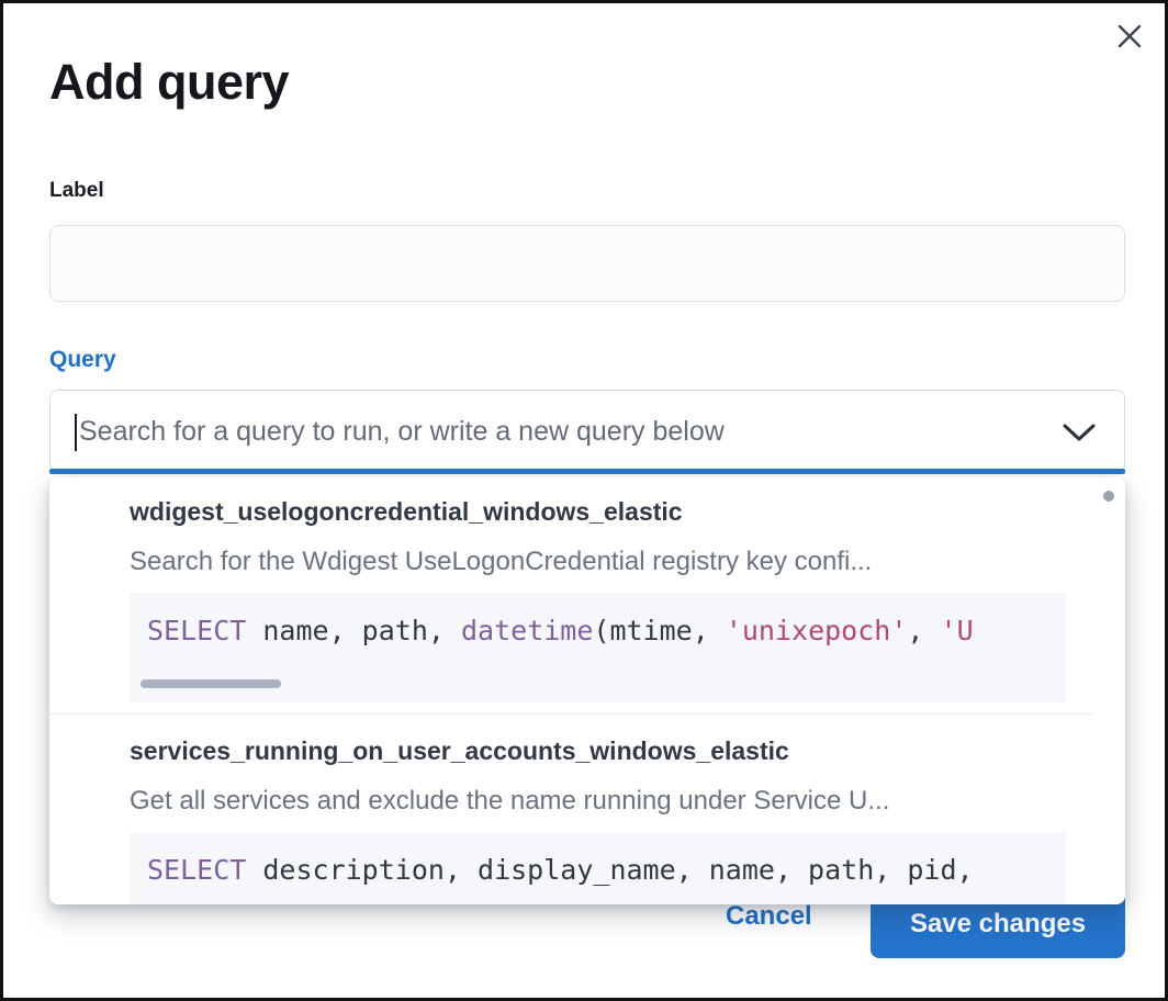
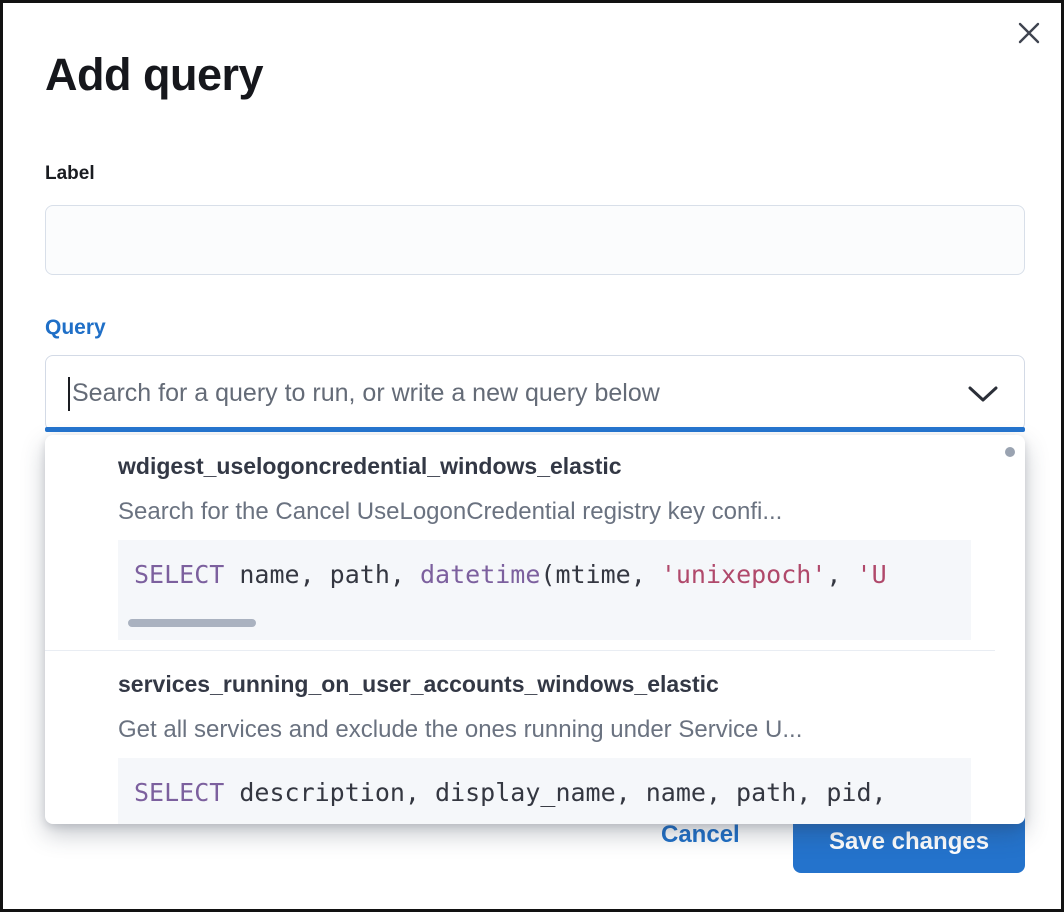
  Add query
  Label
  Query
  Search for a query to run, or write a new query below
  Cancel
  Save changes
  wdigest_uselogoncredential_windows_elastic
- Search for the Wdigest UseLogonCredential registry key confi...
+ Search for the Cancel UseLogonCredential registry key confi...
  SELECT name, path, datetime(mtime, 'unixepoch', 'U
  services_running_on_user_accounts_windows_elastic
- Get all services and exclude the name running under Service U...
+ Get all services and exclude the ones running under Service U...
  SELECT description, display_name, name, path, pid,
